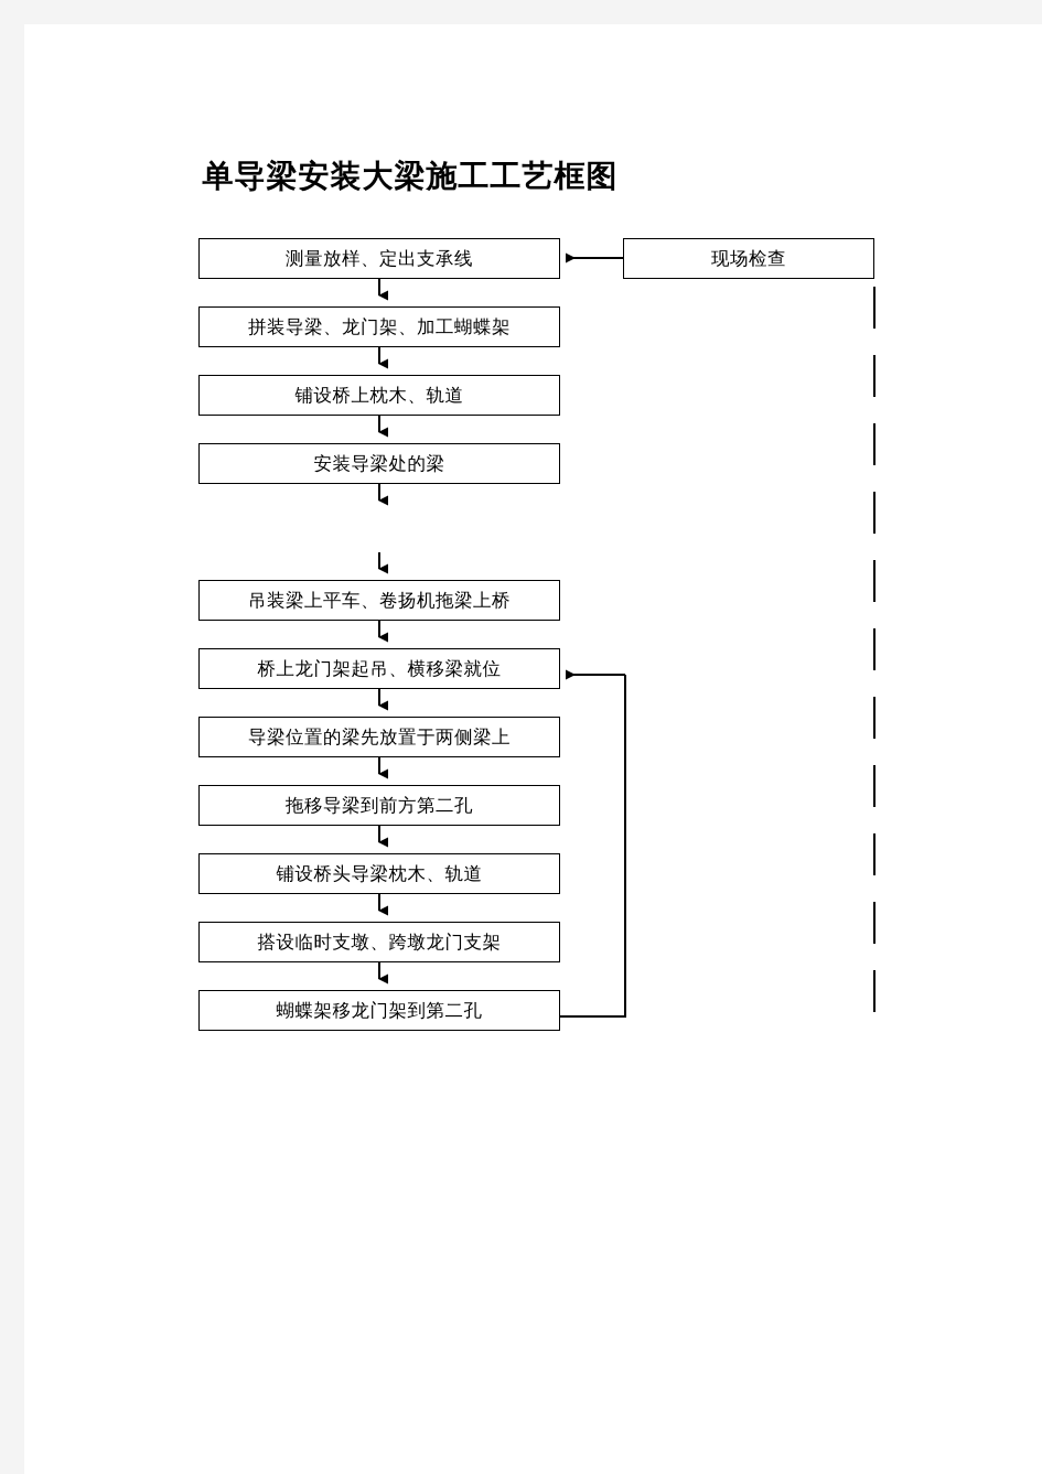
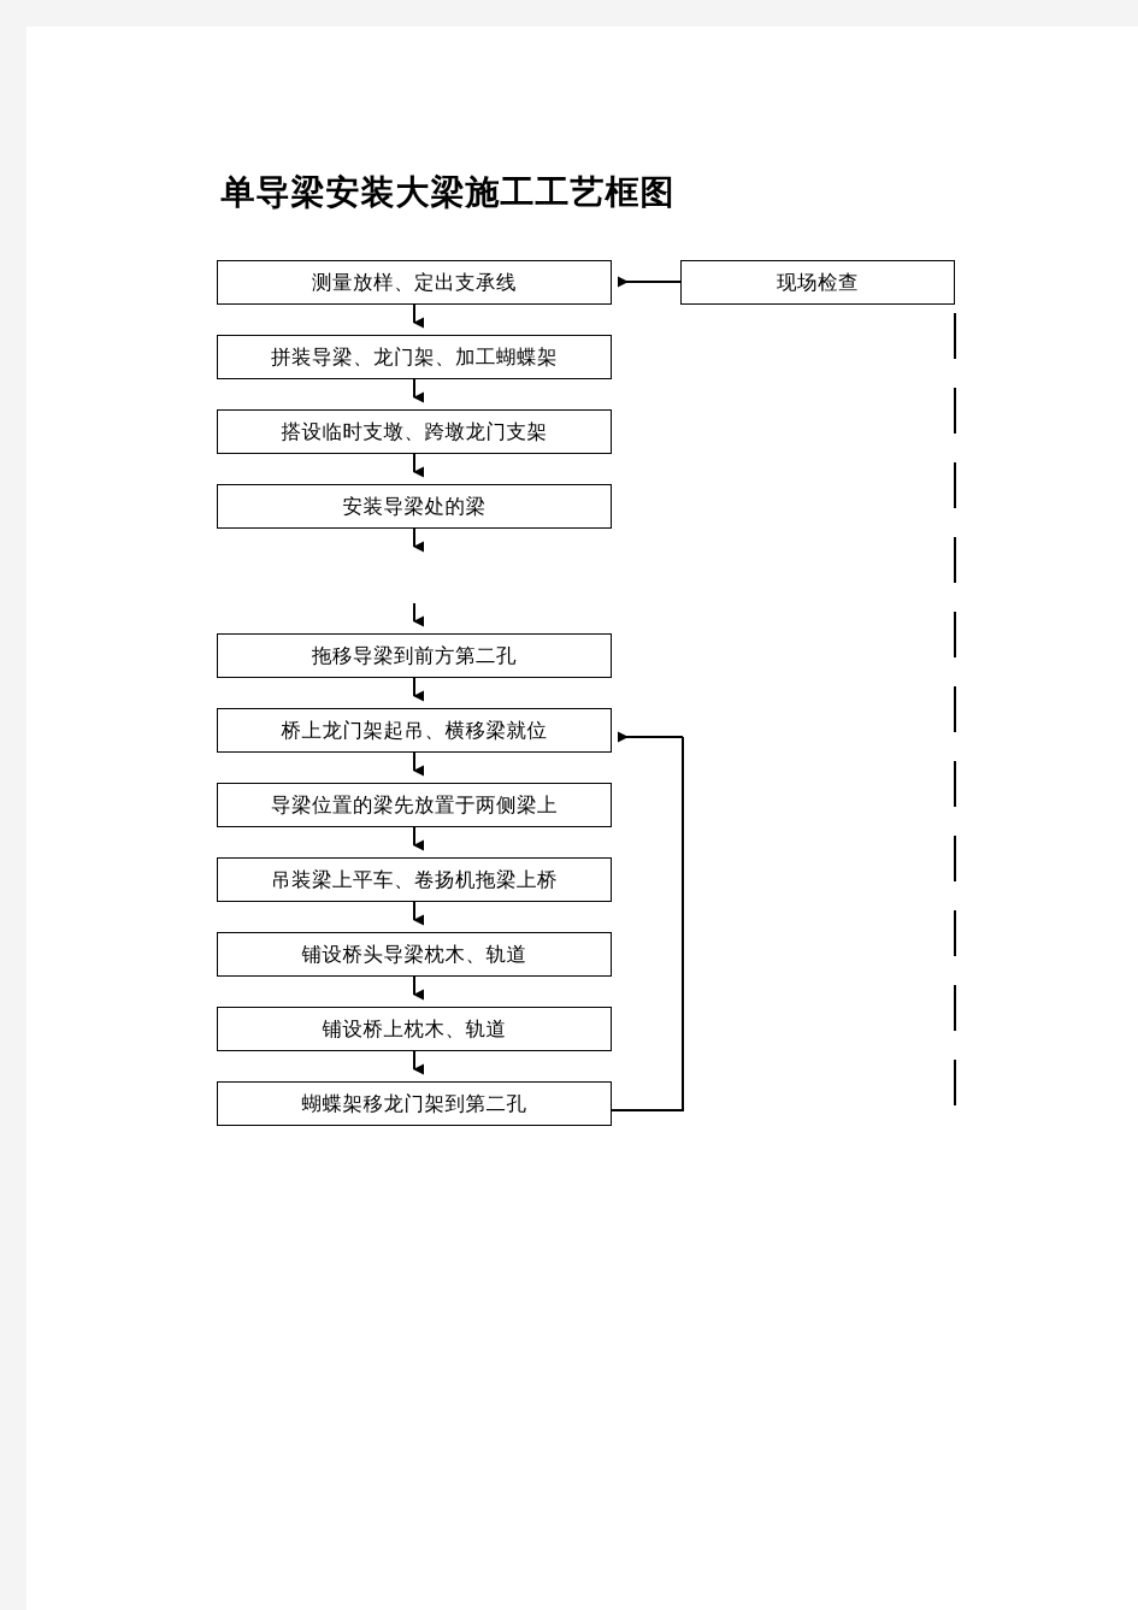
  单导梁安装大梁施工工艺框图
  测量放样、定出支承线
  拼装导梁、龙门架、加工蝴蝶架
- 铺设桥上枕木、轨道
+ 搭设临时支墩、跨墩龙门支架
  安装导梁处的梁
- 吊装梁上平车、卷扬机拖梁上桥
+ 拖移导梁到前方第二孔
  桥上龙门架起吊、横移梁就位
  导梁位置的梁先放置于两侧梁上
- 拖移导梁到前方第二孔
+ 吊装梁上平车、卷扬机拖梁上桥
  铺设桥头导梁枕木、轨道
- 搭设临时支墩、跨墩龙门支架
+ 铺设桥上枕木、轨道
  蝴蝶架移龙门架到第二孔
  现场检查
